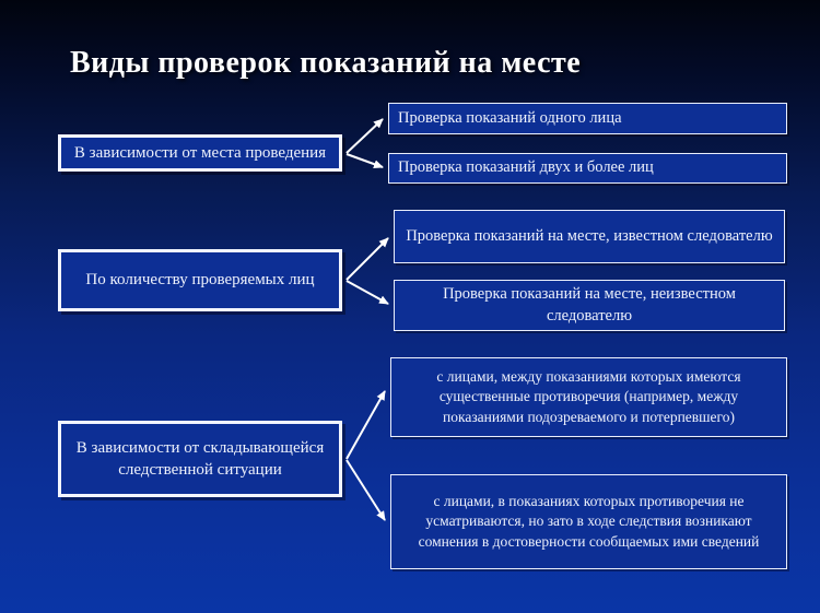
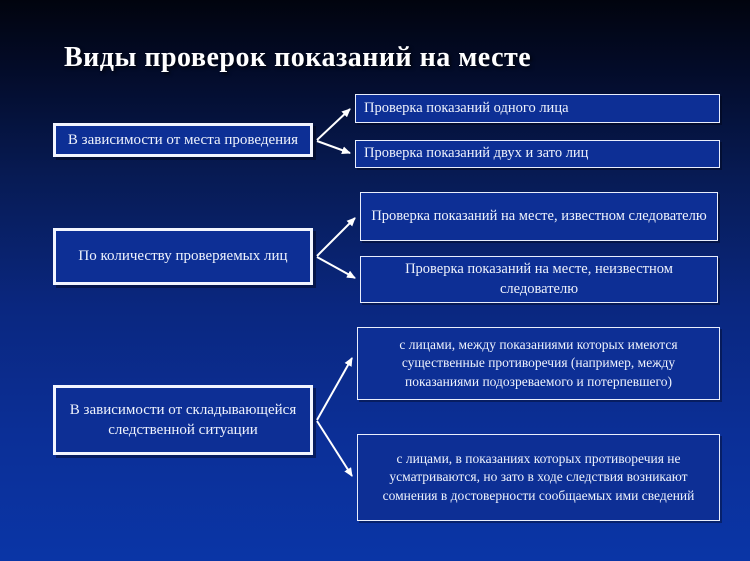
  Виды проверок показаний на месте
  В зависимости от места проведения
  Проверка показаний одного лица
- Проверка показаний двух и более лиц
+ Проверка показаний двух и зато лиц
  По количеству проверяемых лиц
  Проверка показаний на месте, известном следователю
  Проверка показаний на месте, неизвестном следователю
  В зависимости от складывающейся следственной ситуации
  с лицами, между показаниями которых имеются существенные противоречия (например, между показаниями подозреваемого и потерпевшего)
  с лицами, в показаниях которых противоречия не усматриваются, но зато в ходе следствия возникают сомнения в достоверности сообщаемых ими сведений
